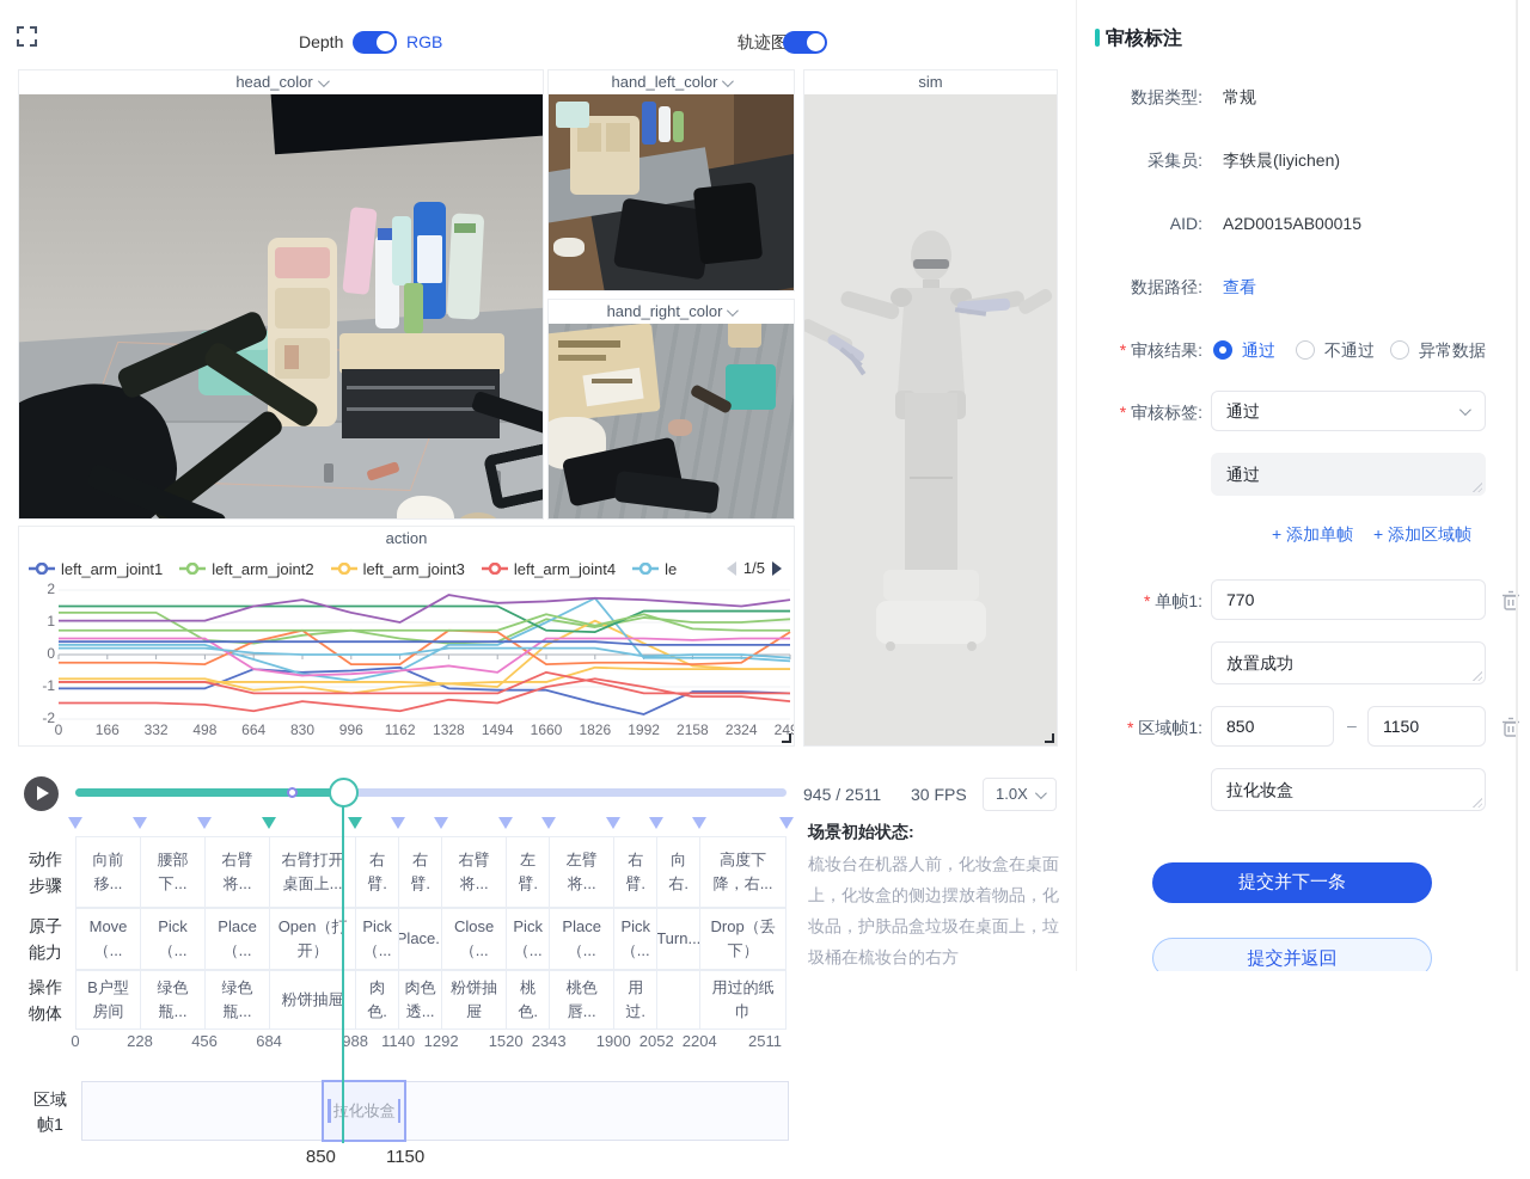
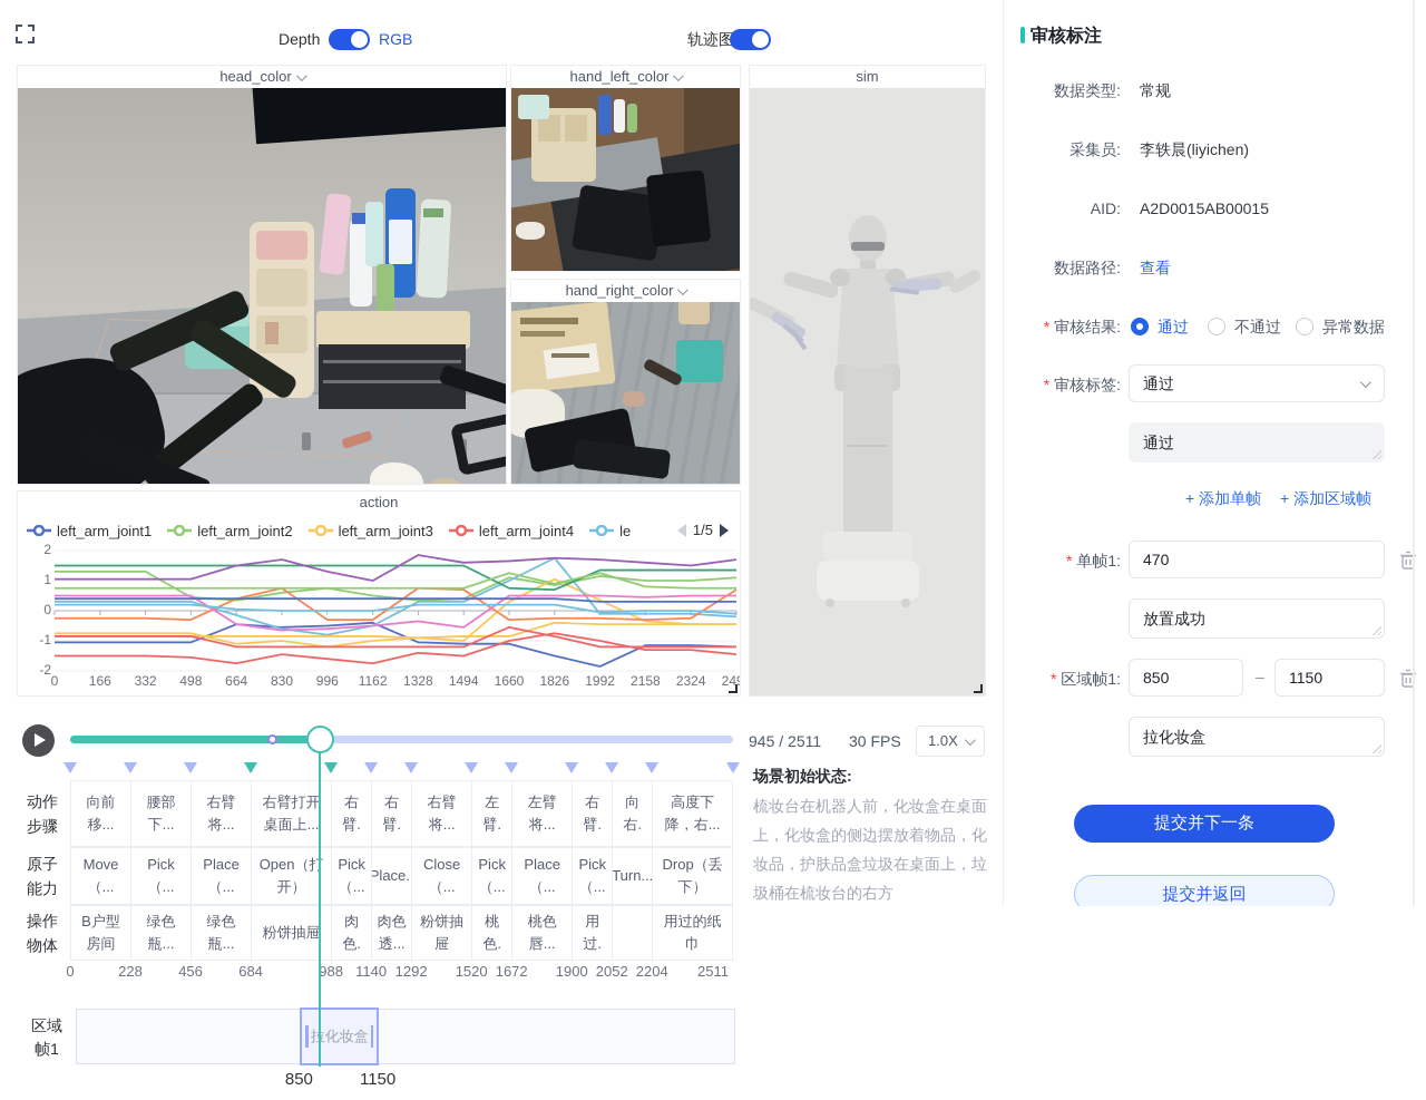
  Depth
  RGB
  轨迹图
  head_color
  hand_left_color
  hand_right_color
  sim
  action
  left_arm_joint1
  left_arm_joint2
  left_arm_joint3
  left_arm_joint4
  le
  1/5
  2
  1
  0
  -1
  -2
  0
  166
  332
  498
  664
  830
  996
  1162
  1328
  1494
  1660
  1826
  1992
  2158
  2324
  945 / 2511
  30 FPS
  1.0X
  动作步骤
  向前移...
  腰部下...
  右臂将...
  右臂打开桌面上...
  右臂.
  右臂.
  右臂将...
  左臂.
  左臂将...
  右臂.
  向右.
  高度下降，右...
  原子能力
  Move（...
  Pick（...
  Place（...
  Open（打开）
  Pick（...
  Place.
  Close（...
  Pick（...
  Place（...
  Pick（...
  Turn..
  Drop（丢下）
  操作物体
  B户型房间
  绿色瓶...
  绿色瓶...
  粉饼抽屉
  肉色.
  肉色透...
  粉饼抽屉
  桃色.
  桃色唇...
  用过.
  用过的纸巾
  0
  228
  456
  684
  988
  1140
  1292
  1520
- 2343
+ 1672
  1900
  2052
  2204
  2511
  场景初始状态:
  梳妆台在机器人前，化妆盒在桌面上，化妆盒的侧边摆放着物品，化妆品，护肤品盒垃圾在桌面上，垃圾桶在梳妆台的右方
  区域帧1
  化妆盒
  850
  1150
  审核标注
  数据类型:
  常规
  采集员:
  李轶晨(liyichen)
  AID:
  A2D0015AB00015
  数据路径:
  查看
  审核结果:
  通过
  不通过
  异常数据
  审核标签:
  通过
  通过
  + 添加单帧
  + 添加区域帧
  单帧1:
- 770
+ 470
  放置成功
  区域帧1:
  850
  –
  1150
  拉化妆盒
  提交并下一条
  提交并返回
